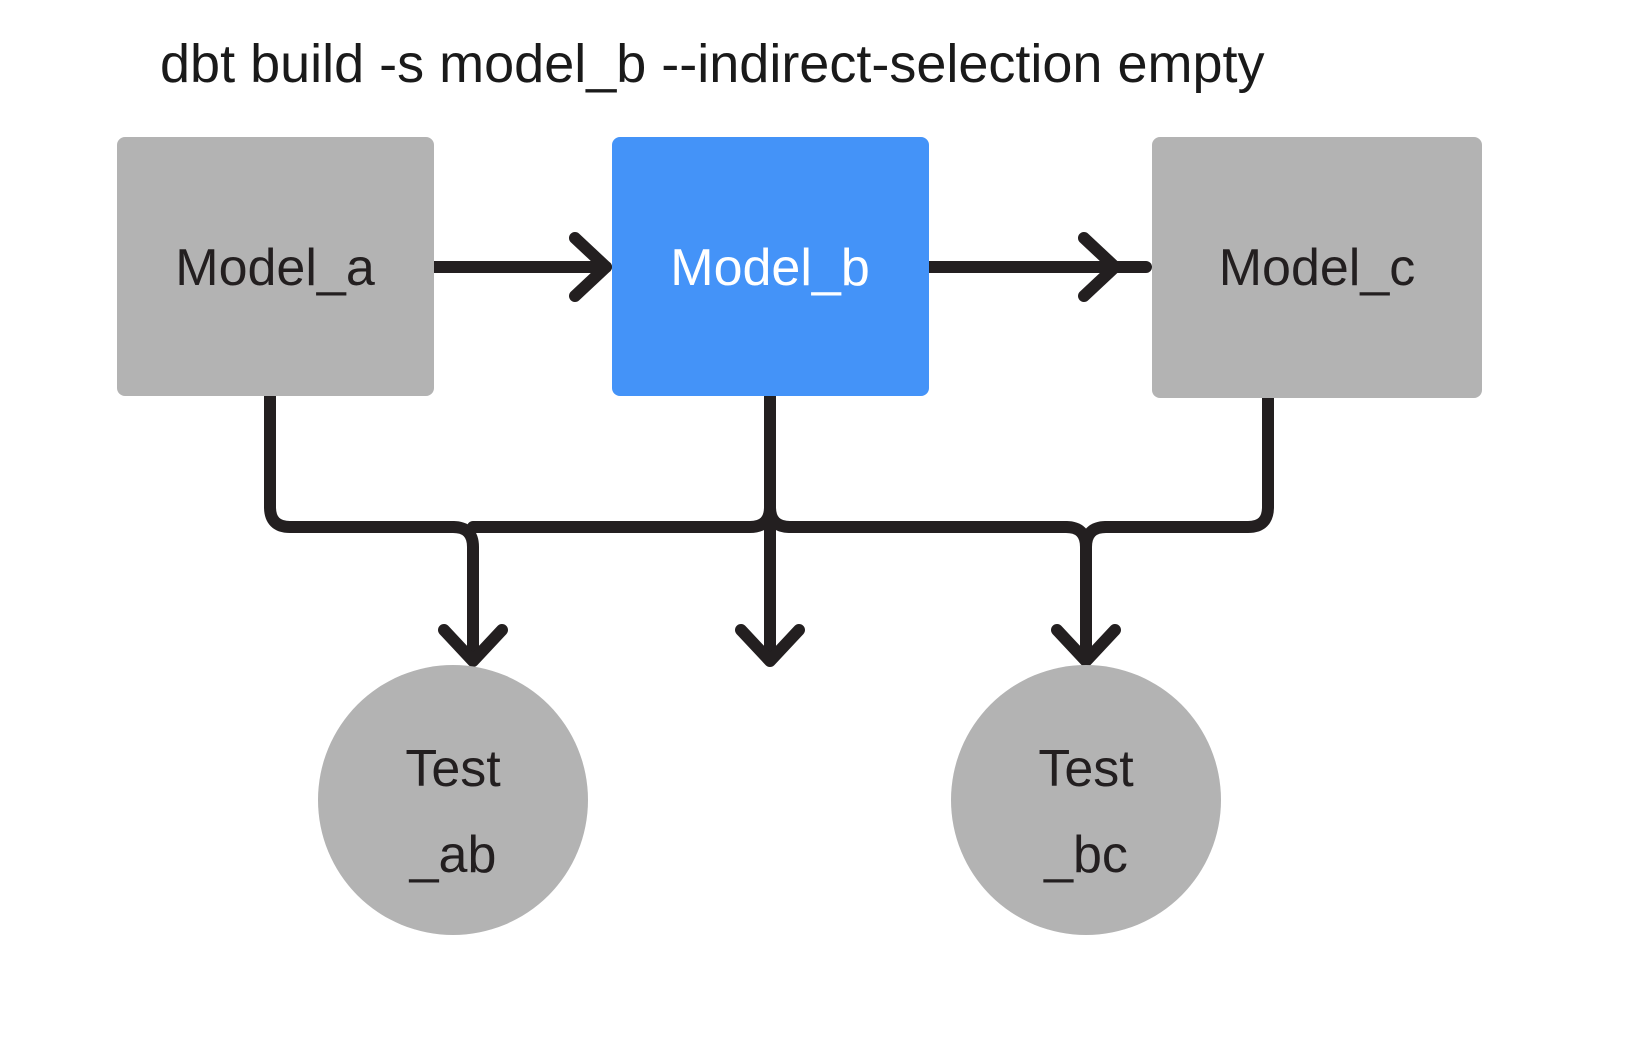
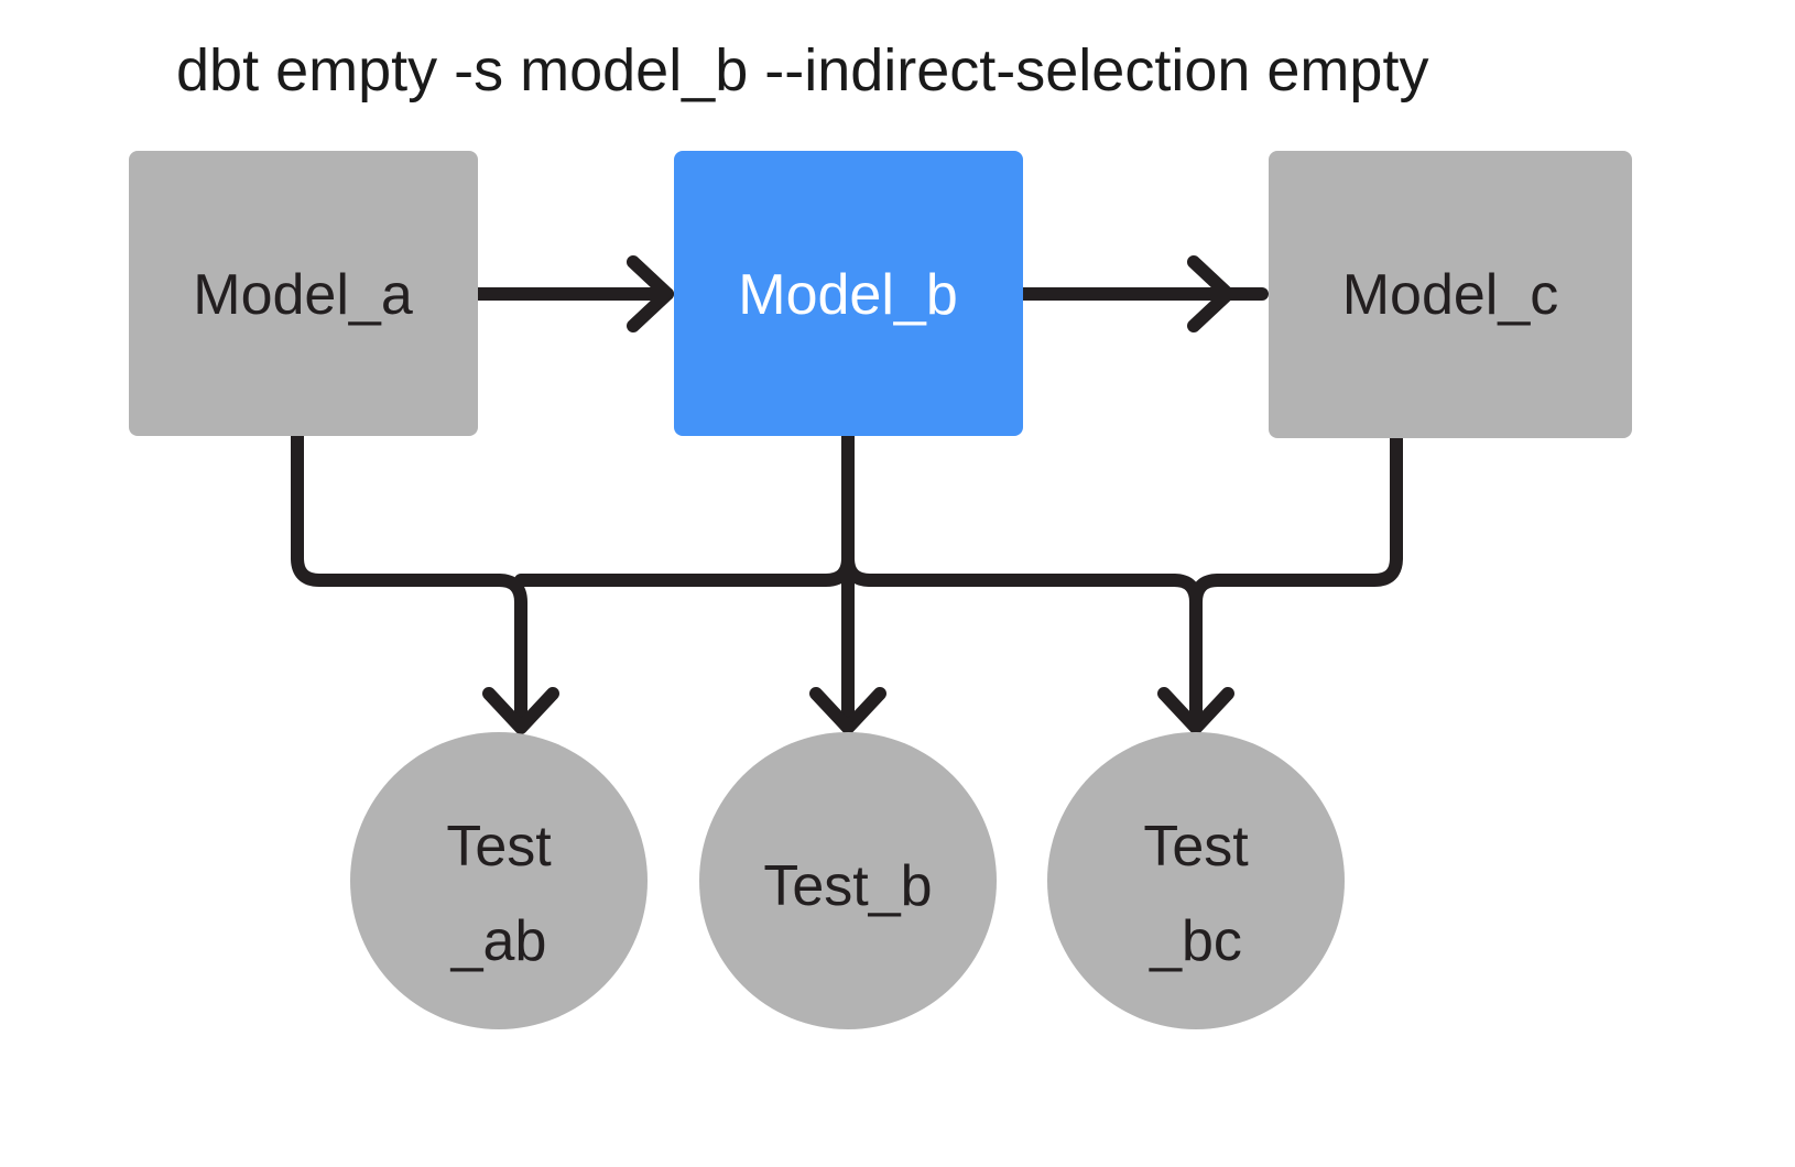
- dbt build -s model_b --indirect-selection empty
+ dbt empty -s model_b --indirect-selection empty
  Model_a
  Model_b
  Model_c
  Test
  _ab
+ Test_b
  Test
  _bc
